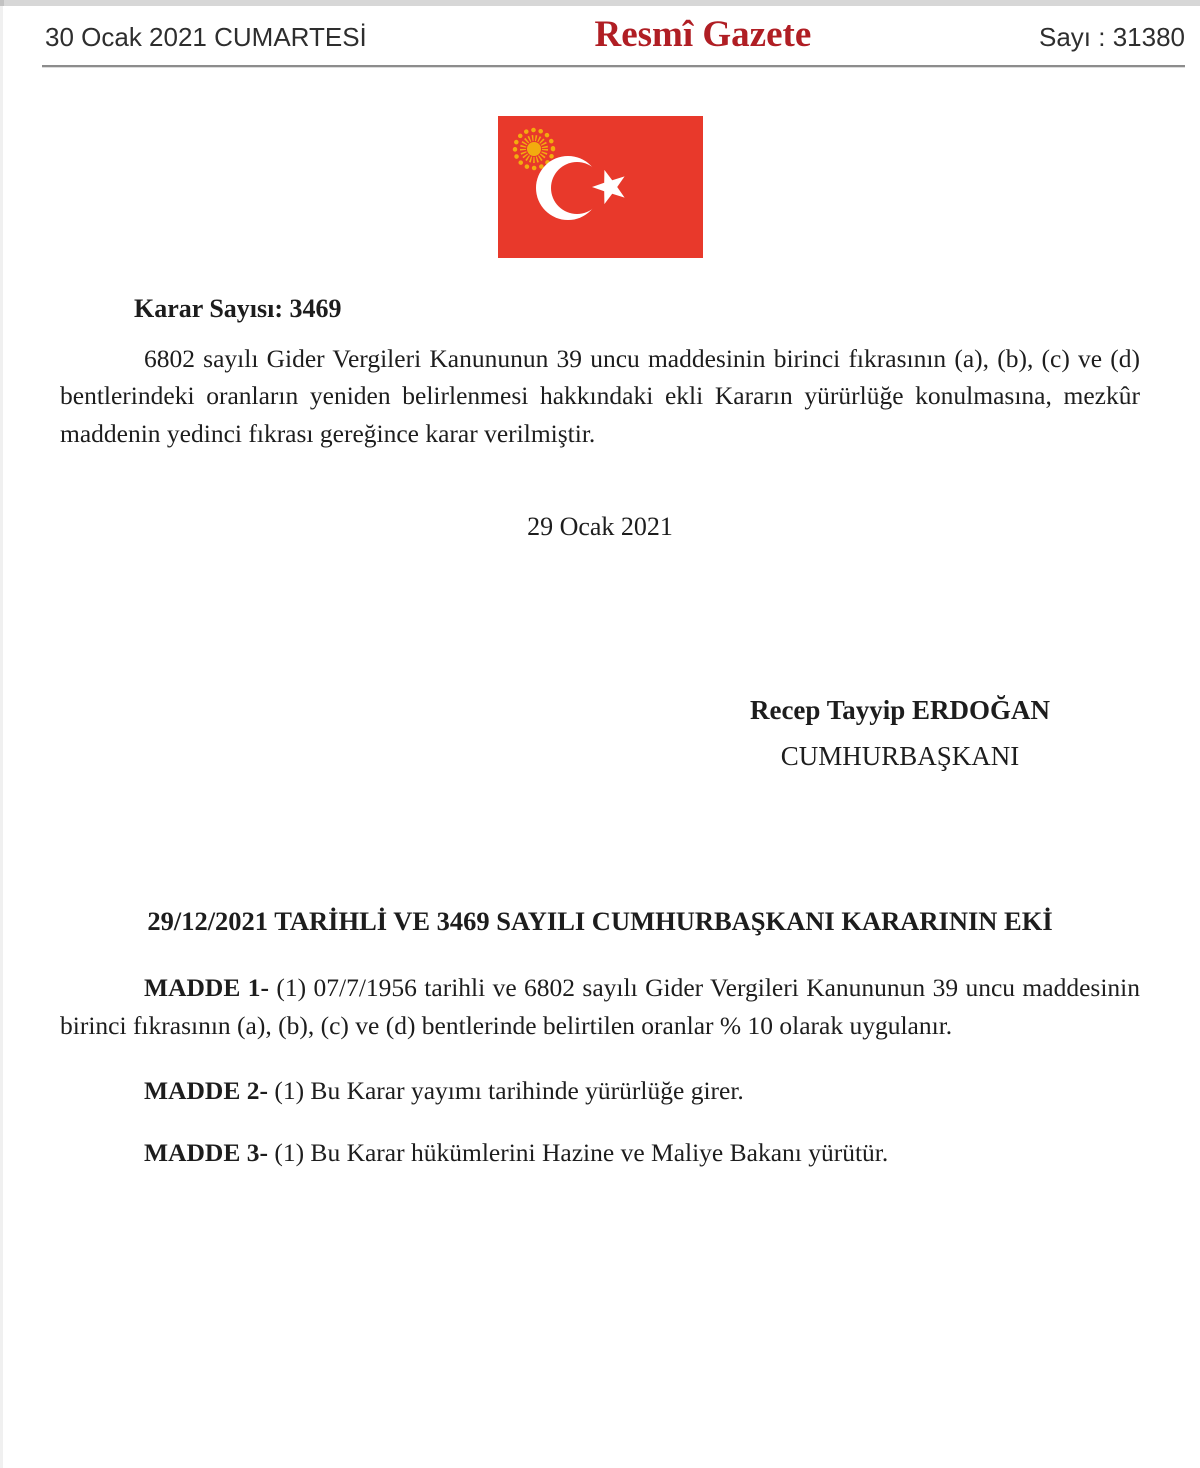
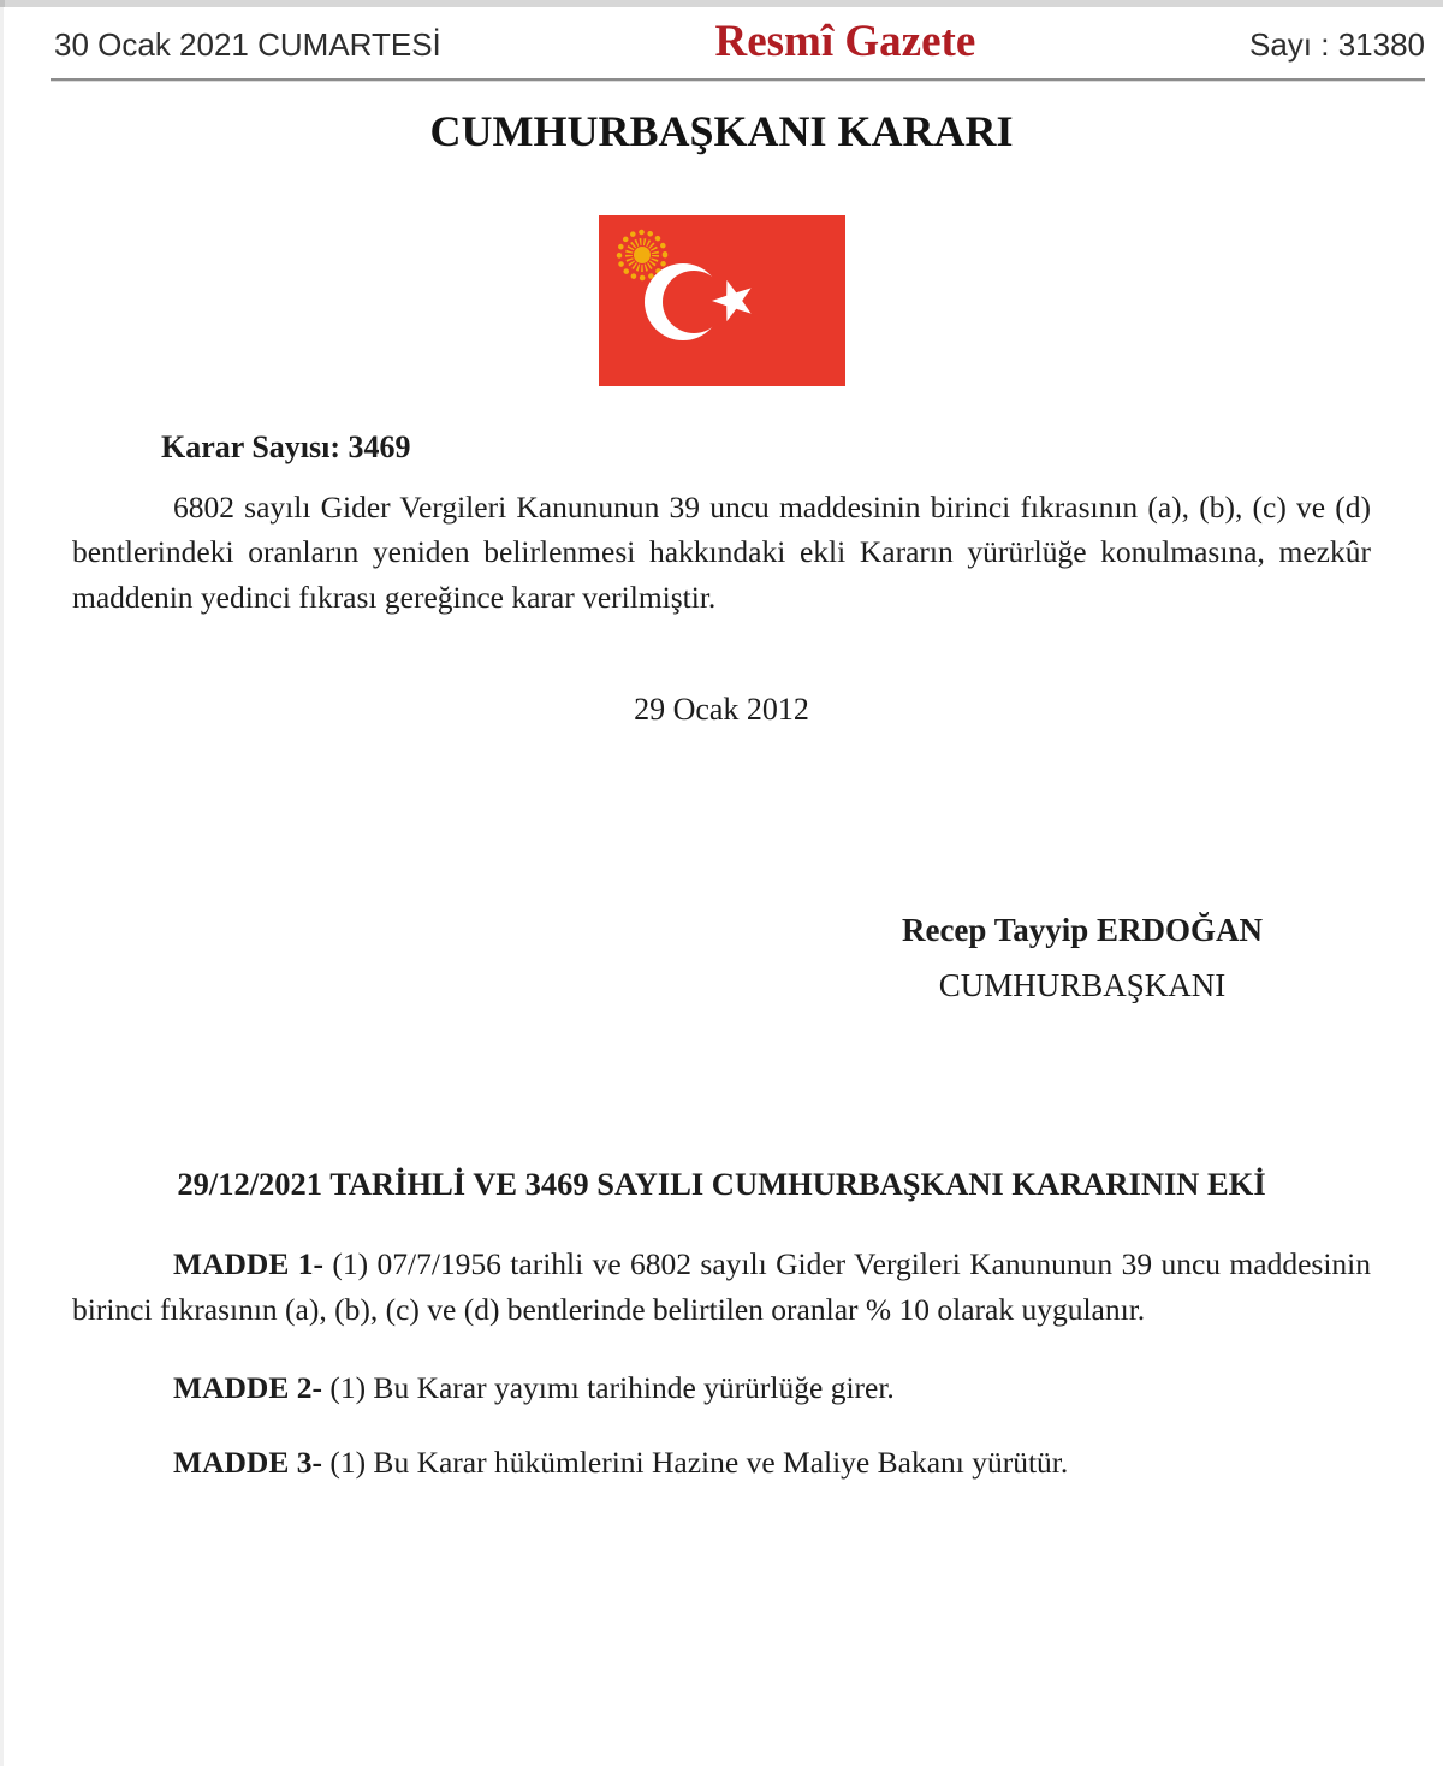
  30 Ocak 2021 CUMARTESİ
  Resmî Gazete
  Sayı : 31380
+ CUMHURBAŞKANI KARARI
  Karar Sayısı: 3469
  6802 sayılı Gider Vergileri Kanununun 39 uncu maddesinin birinci fıkrasının (a), (b), (c) ve (d) bentlerindeki oranların yeniden belirlenmesi hakkındaki ekli Kararın yürürlüğe konulmasına, mezkûr maddenin yedinci fıkrası gereğince karar verilmiştir.
- 29 Ocak 2021
+ 29 Ocak 2012
  Recep Tayyip ERDOĞAN
  CUMHURBAŞKANI
  29/12/2021 TARİHLİ VE 3469 SAYILI CUMHURBAŞKANI KARARININ EKİ
  MADDE 1- (1) 07/7/1956 tarihli ve 6802 sayılı Gider Vergileri Kanununun 39 uncu maddesinin birinci fıkrasının (a), (b), (c) ve (d) bentlerinde belirtilen oranlar % 10 olarak uygulanır.
  MADDE 2- (1) Bu Karar yayımı tarihinde yürürlüğe girer.
  MADDE 3- (1) Bu Karar hükümlerini Hazine ve Maliye Bakanı yürütür.
